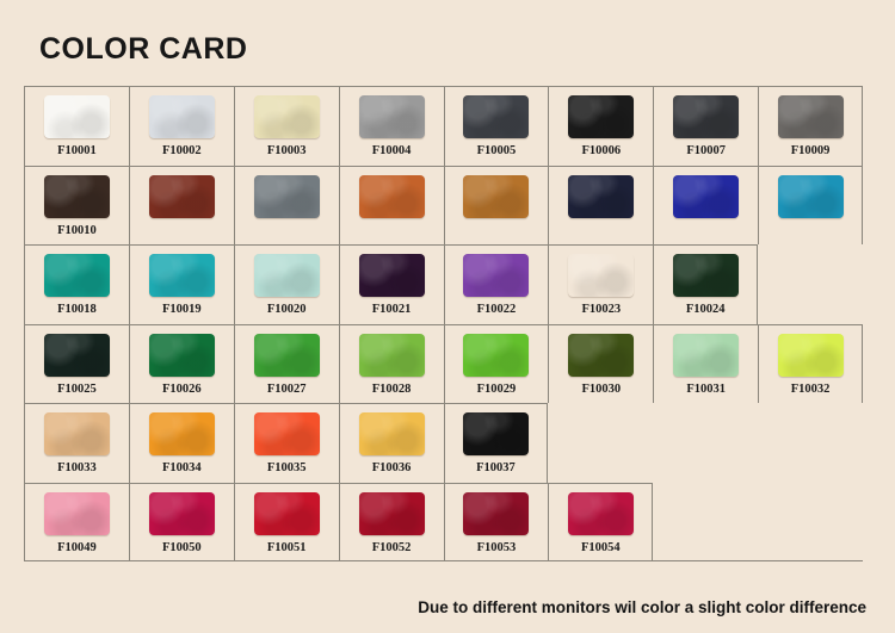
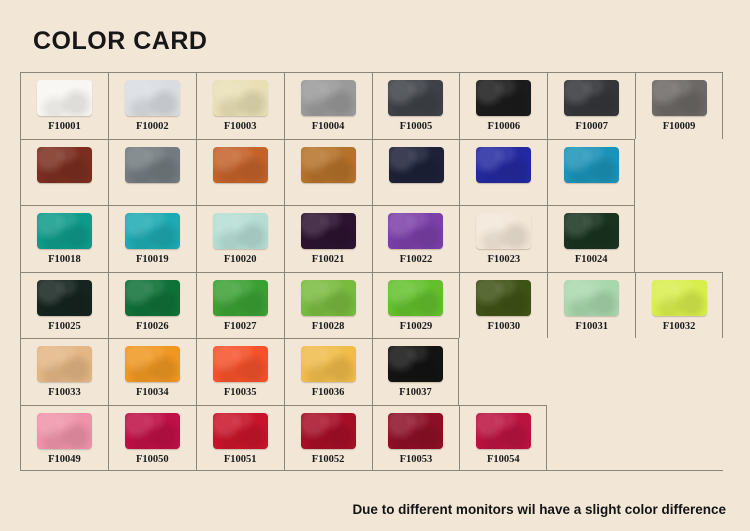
  COLOR CARD
  F10001
  F10002
  F10003
  F10004
  F10005
  F10006
  F10007
  F10009
- F10010
  F10018
  F10019
  F10020
  F10021
  F10022
  F10023
  F10024
  F10025
  F10026
  F10027
  F10028
  F10029
  F10030
  F10031
  F10032
  F10033
  F10034
  F10035
  F10036
  F10037
  F10049
  F10050
  F10051
  F10052
  F10053
  F10054
- Due to different monitors wil color a slight color difference
+ Due to different monitors wil have a slight color difference
